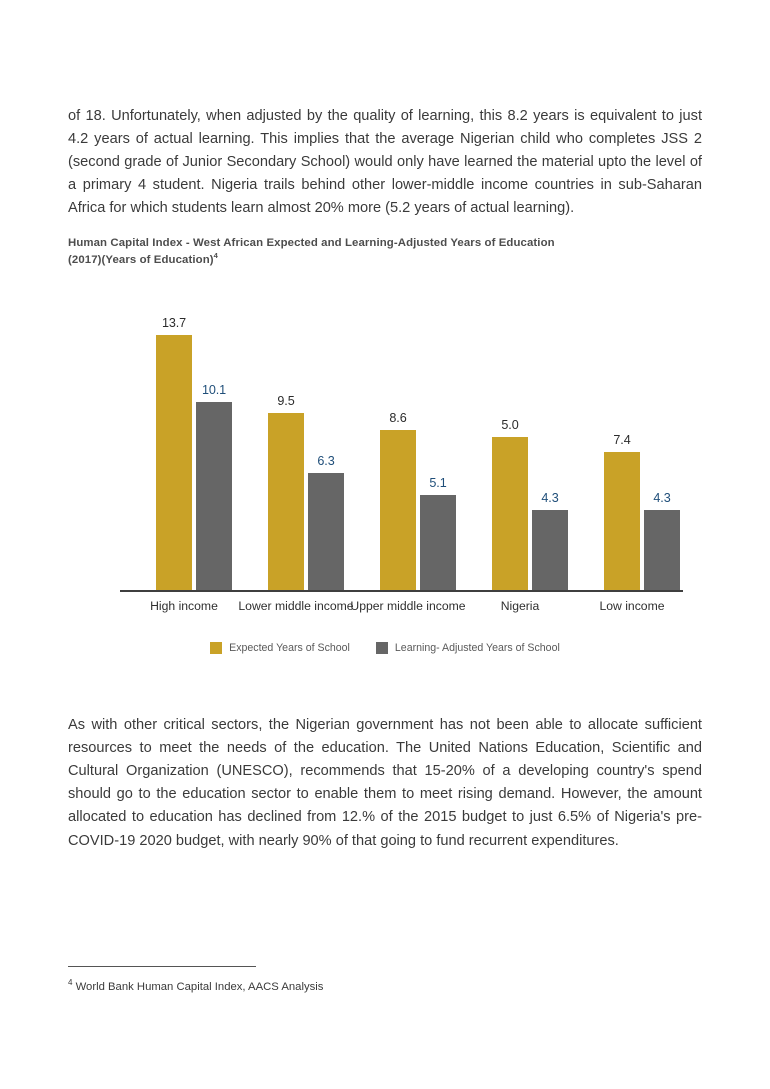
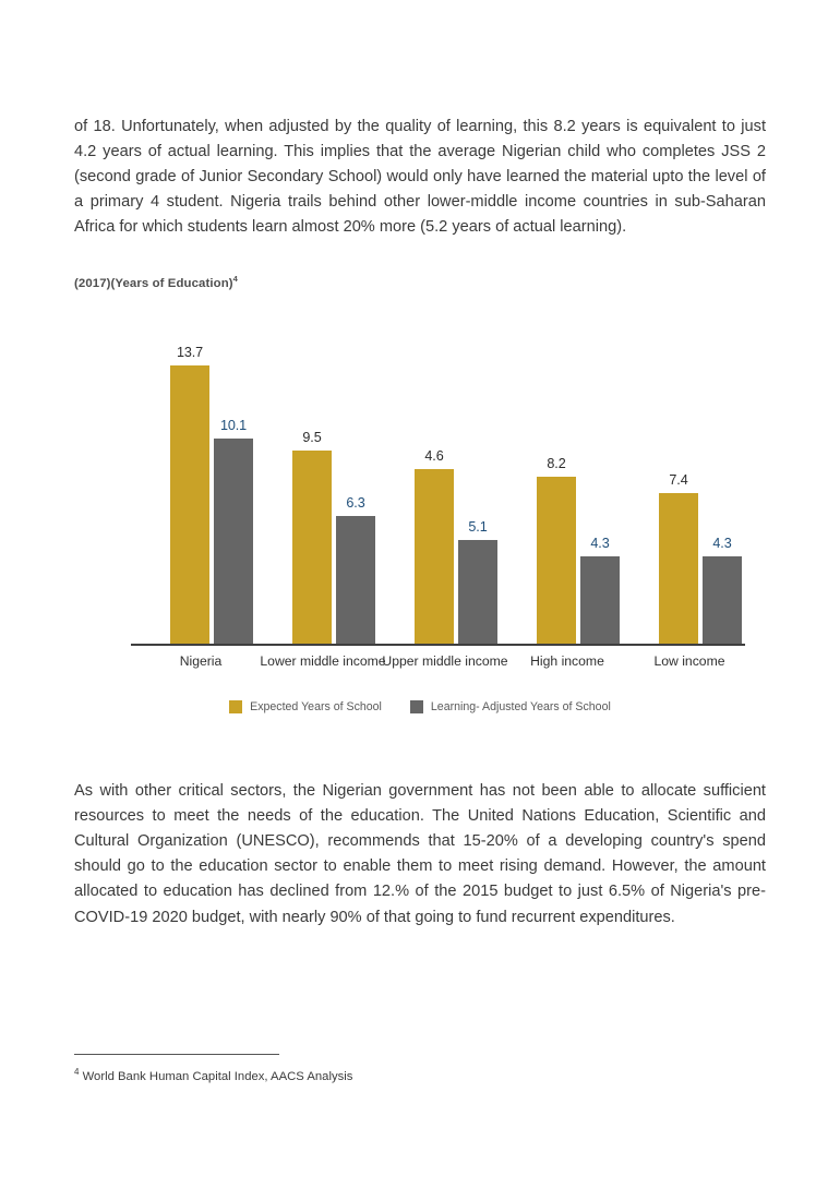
  of 18. Unfortunately, when adjusted by the quality of learning, this 8.2 years is equivalent to just 4.2 years of actual learning. This implies that the average Nigerian child who completes JSS 2 (second grade of Junior Secondary School) would only have learned the material upto the level of a primary 4 student. Nigeria trails behind other lower-middle income countries in sub-Saharan Africa for which students learn almost 20% more (5.2 years of actual learning).
- Human Capital Index - West African Expected and Learning-Adjusted Years of Education
  (2017)(Years of Education)4
  13.7
  10.1
- High income
+ Nigeria
  9.5
  6.3
  Lower middle income
- 8.6
+ 4.6
  5.1
  Upper middle income
- 5.0
+ 8.2
  4.3
- Nigeria
+ High income
  7.4
  4.3
  Low income
  Expected Years of School
  Learning- Adjusted Years of School
  As with other critical sectors, the Nigerian government has not been able to allocate sufficient resources to meet the needs of the education. The United Nations Education, Scientific and Cultural Organization (UNESCO), recommends that 15-20% of a developing country's spend should go to the education sector to enable them to meet rising demand. However, the amount allocated to education has declined from 12.% of the 2015 budget to just 6.5% of Nigeria's pre-COVID-19 2020 budget, with nearly 90% of that going to fund recurrent expenditures.
  4 World Bank Human Capital Index, AACS Analysis
